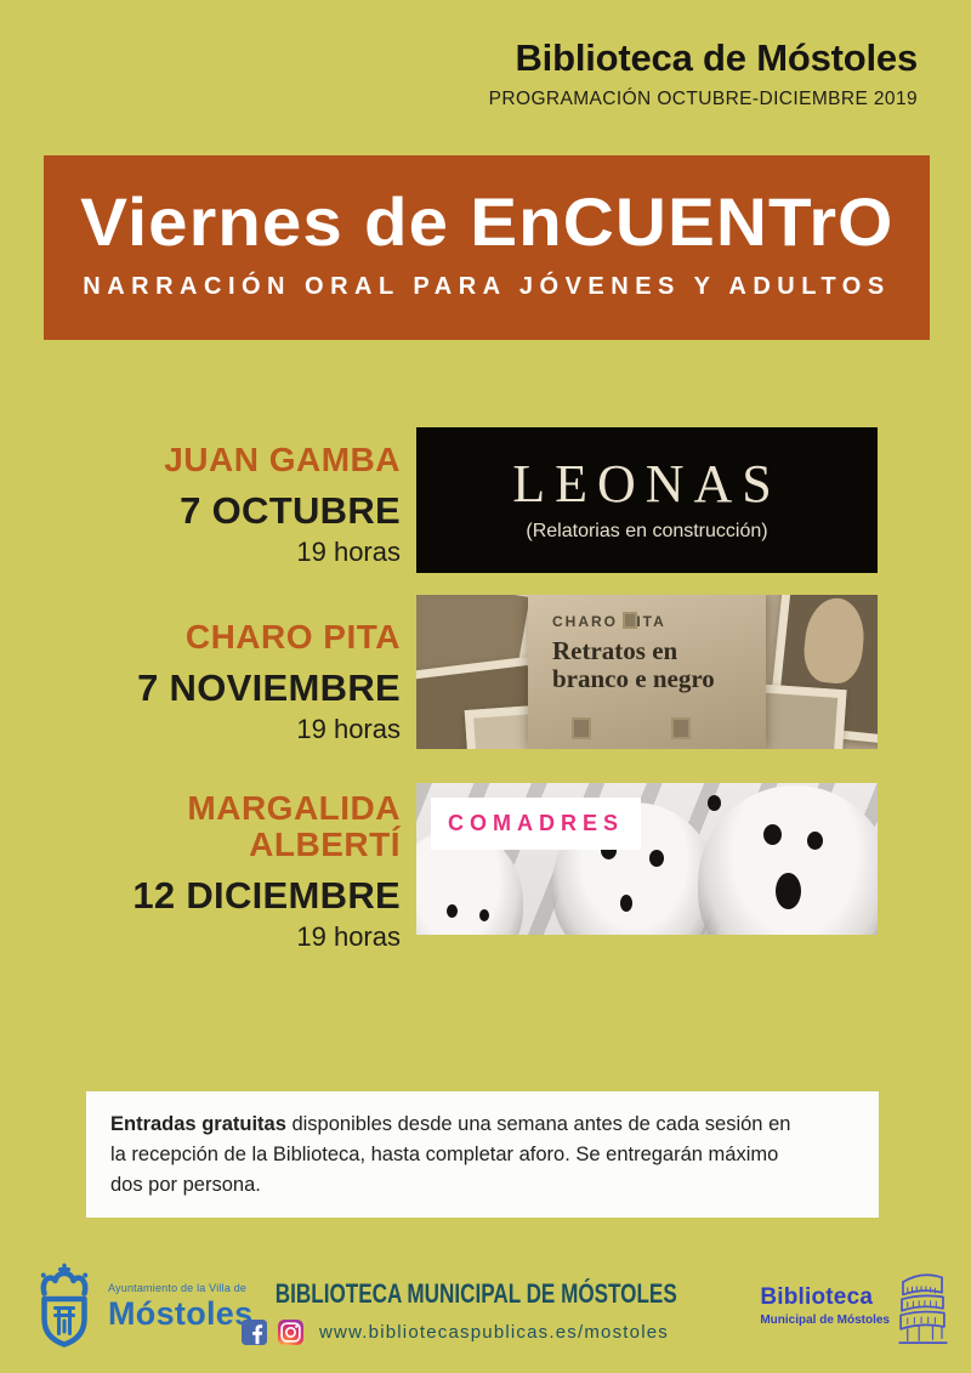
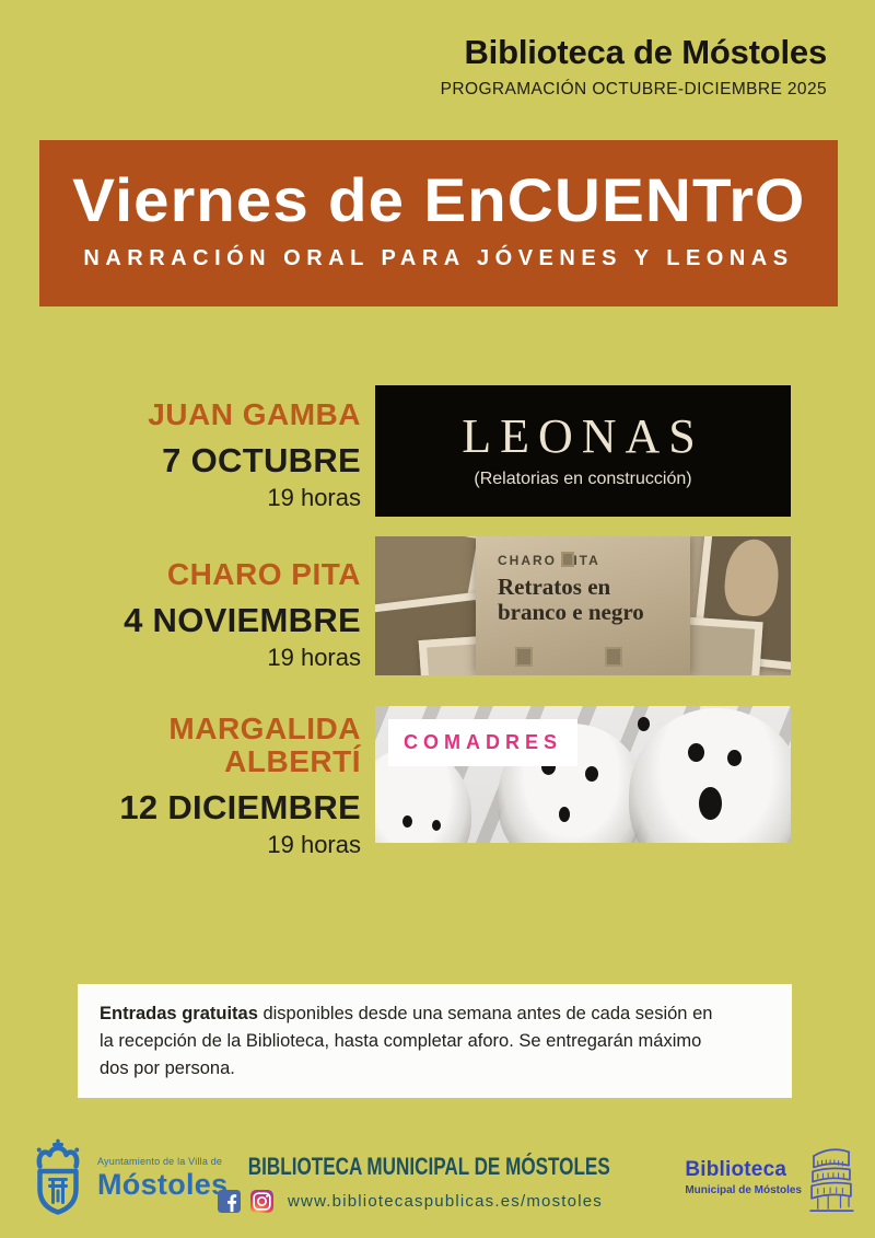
  Biblioteca de Móstoles
- PROGRAMACIÓN OCTUBRE-DICIEMBRE 2019
+ PROGRAMACIÓN OCTUBRE-DICIEMBRE 2025
  Viernes de EnCUENTrO
- NARRACIÓN ORAL PARA JÓVENES Y ADULTOS
+ NARRACIÓN ORAL PARA JÓVENES Y LEONAS
  JUAN GAMBA
  7 OCTUBRE
  19 horas
  LEONAS
  (Relatorias en construcción)
  CHARO PITA
- 7 NOVIEMBRE
+ 4 NOVIEMBRE
  19 horas
  CHAROITA
  Retratos en
  branco e negro
  MARGALIDA ALBERTÍ
  12 DICIEMBRE
  19 horas
  COMADRES
  Entradas gratuitas disponibles desde una semana antes de cada sesión en
  la recepción de la Biblioteca, hasta completar aforo. Se entregarán máximo
  dos por persona.
  Ayuntamiento de la Villa de
  Móstoles
  BIBLIOTECA MUNICIPAL DE MÓSTOLES
  www.bibliotecaspublicas.es/mostoles
  Biblioteca
  Municipal de Móstoles
